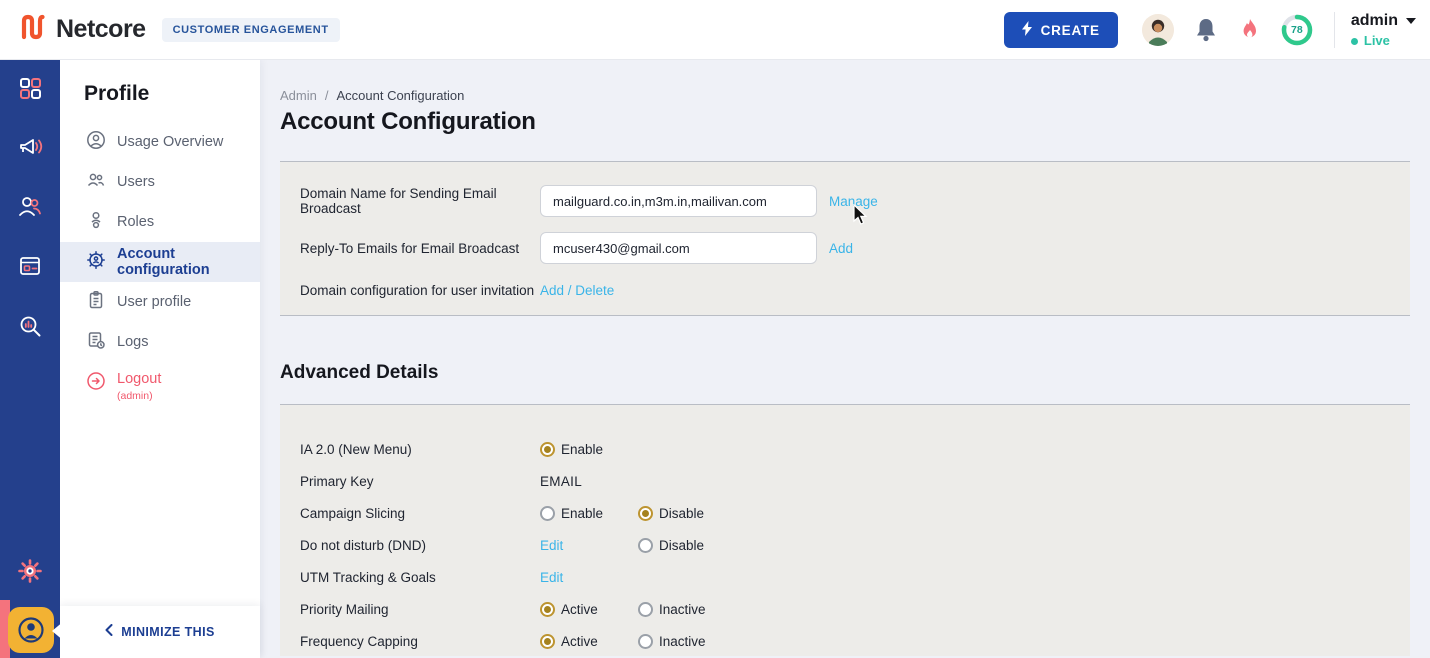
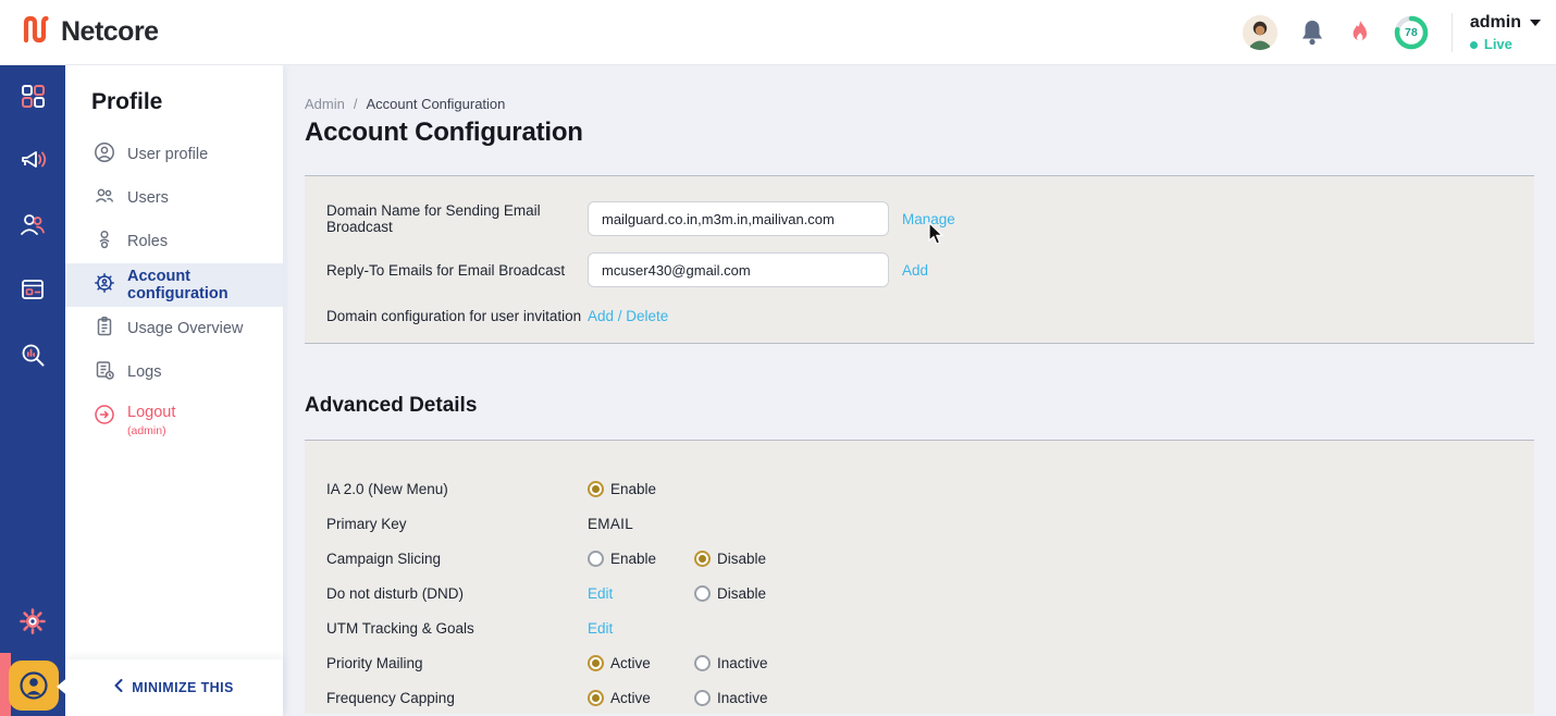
  Netcore
- CUSTOMER ENGAGEMENT
- CREATE
  78
  admin
  Live
  Profile
- Usage Overview
+ User profile
  Users
  Roles
  Account configuration
- User profile
+ Usage Overview
  Logs
  Logout
  (admin)
  MINIMIZE THIS
  Admin
  /
  Account Configuration
  Account Configuration
  Domain Name for Sending Email Broadcast
  mailguard.co.in,m3m.in,mailivan.com
  Manage
  Reply-To Emails for Email Broadcast
  mcuser430@gmail.com
  Add
  Domain configuration for user invitation
  Add / Delete
  Advanced Details
  IA 2.0 (New Menu)
  Enable
  Primary Key
  EMAIL
  Campaign Slicing
  Enable
  Disable
  Do not disturb (DND)
  Edit
  Disable
  UTM Tracking & Goals
  Edit
  Priority Mailing
  Active
  Inactive
  Frequency Capping
  Active
  Inactive
